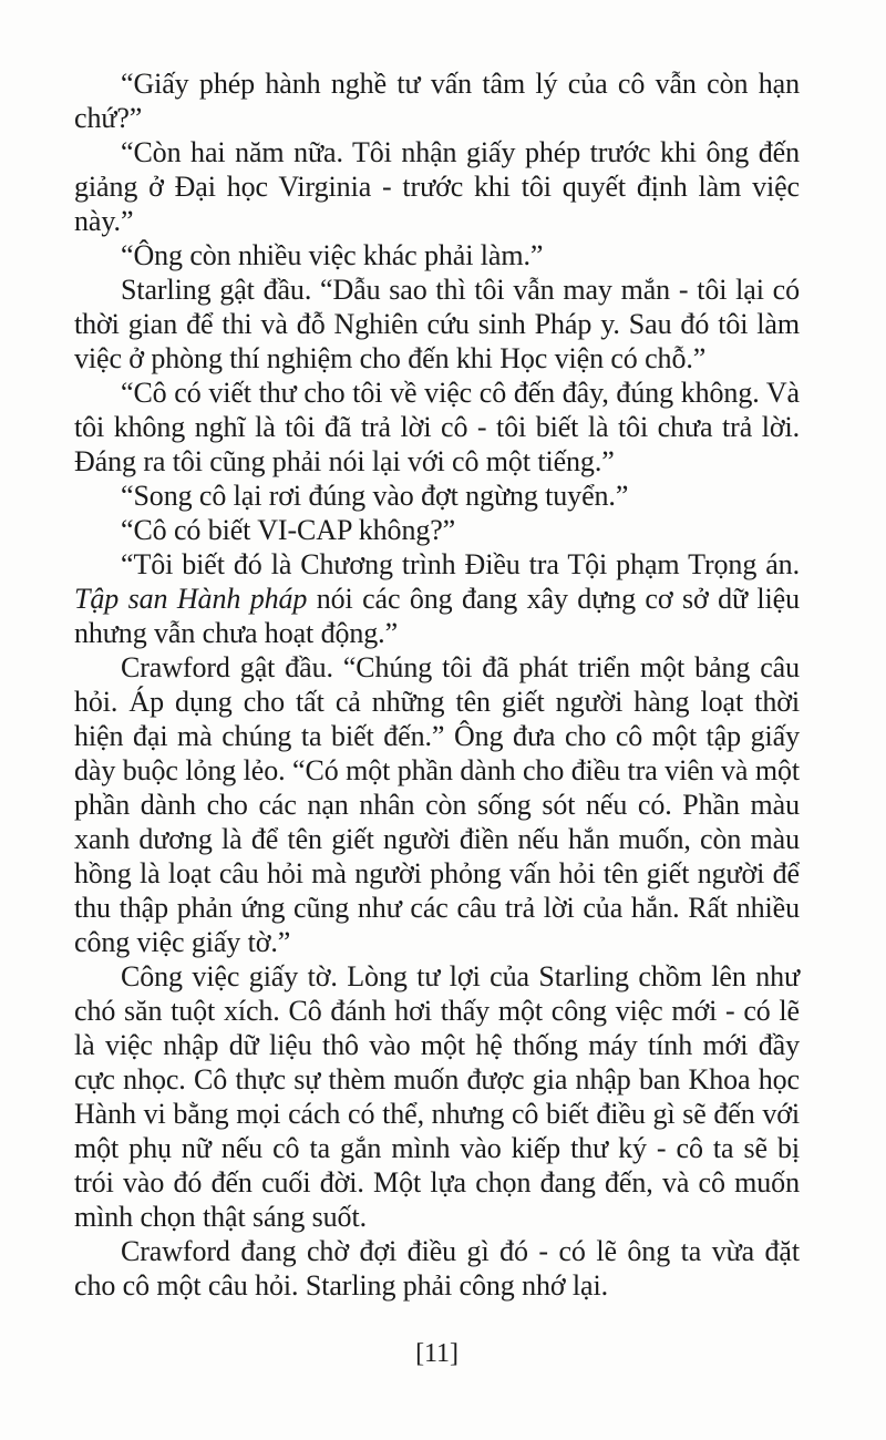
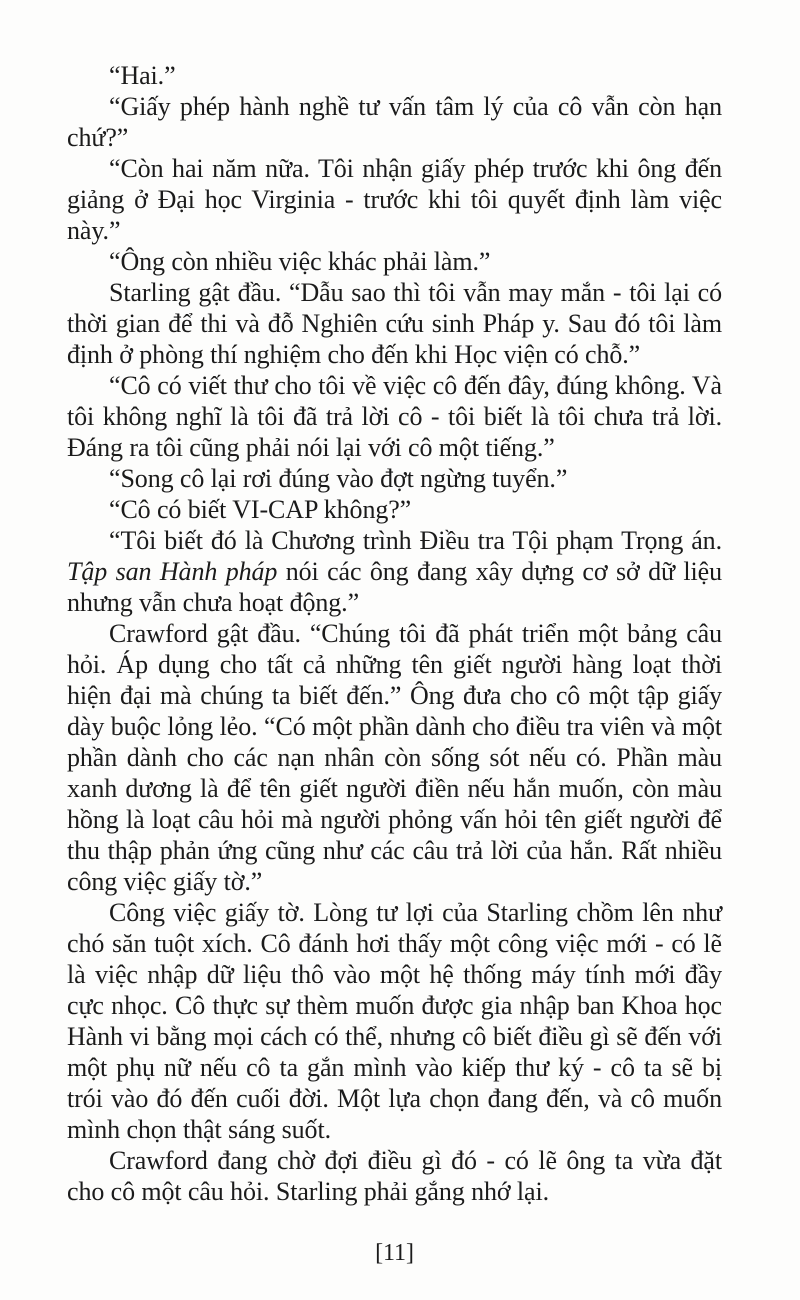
+ “Hai.”
  “Giấy phép hành nghề tư vấn tâm lý của cô vẫn còn hạn chứ?”
  “Còn hai năm nữa. Tôi nhận giấy phép trước khi ông đến giảng ở Đại học Virginia - trước khi tôi quyết định làm việc này.”
  “Ông còn nhiều việc khác phải làm.”
- Starling gật đầu. “Dẫu sao thì tôi vẫn may mắn - tôi lại có thời gian để thi và đỗ Nghiên cứu sinh Pháp y. Sau đó tôi làm việc ở phòng thí nghiệm cho đến khi Học viện có chỗ.”
+ Starling gật đầu. “Dẫu sao thì tôi vẫn may mắn - tôi lại có thời gian để thi và đỗ Nghiên cứu sinh Pháp y. Sau đó tôi làm định ở phòng thí nghiệm cho đến khi Học viện có chỗ.”
  “Cô có viết thư cho tôi về việc cô đến đây, đúng không. Và tôi không nghĩ là tôi đã trả lời cô - tôi biết là tôi chưa trả lời. Đáng ra tôi cũng phải nói lại với cô một tiếng.”
  “Song cô lại rơi đúng vào đợt ngừng tuyển.”
  “Cô có biết VI-CAP không?”
  “Tôi biết đó là Chương trình Điều tra Tội phạm Trọng án. Tập san Hành pháp nói các ông đang xây dựng cơ sở dữ liệu nhưng vẫn chưa hoạt động.”
  Crawford gật đầu. “Chúng tôi đã phát triển một bảng câu hỏi. Áp dụng cho tất cả những tên giết người hàng loạt thời hiện đại mà chúng ta biết đến.” Ông đưa cho cô một tập giấy dày buộc lỏng lẻo. “Có một phần dành cho điều tra viên và một phần dành cho các nạn nhân còn sống sót nếu có. Phần màu xanh dương là để tên giết người điền nếu hắn muốn, còn màu hồng là loạt câu hỏi mà người phỏng vấn hỏi tên giết người để thu thập phản ứng cũng như các câu trả lời của hắn. Rất nhiều công việc giấy tờ.”
  Công việc giấy tờ. Lòng tư lợi của Starling chồm lên như chó săn tuột xích. Cô đánh hơi thấy một công việc mới - có lẽ là việc nhập dữ liệu thô vào một hệ thống máy tính mới đầy cực nhọc. Cô thực sự thèm muốn được gia nhập ban Khoa học Hành vi bằng mọi cách có thể, nhưng cô biết điều gì sẽ đến với một phụ nữ nếu cô ta gắn mình vào kiếp thư ký - cô ta sẽ bị trói vào đó đến cuối đời. Một lựa chọn đang đến, và cô muốn mình chọn thật sáng suốt.
- Crawford đang chờ đợi điều gì đó - có lẽ ông ta vừa đặt cho cô một câu hỏi. Starling phải công nhớ lại.
+ Crawford đang chờ đợi điều gì đó - có lẽ ông ta vừa đặt cho cô một câu hỏi. Starling phải gắng nhớ lại.
  [11]
